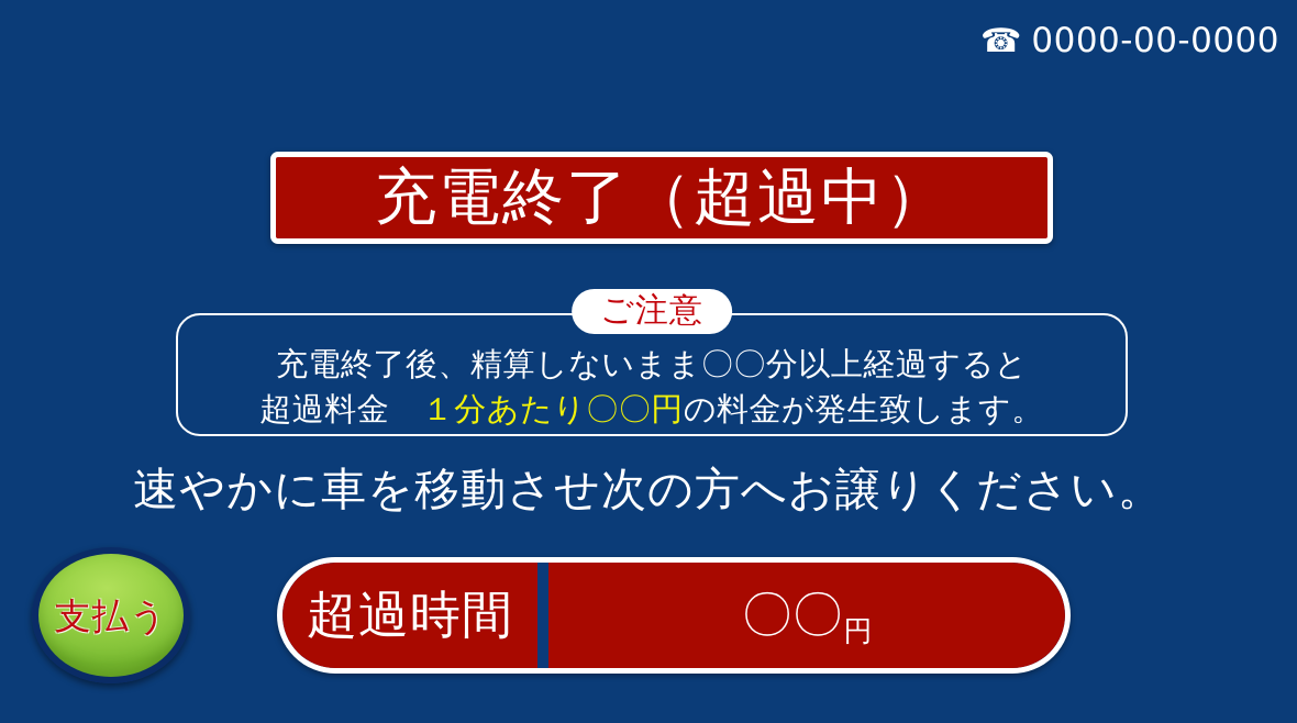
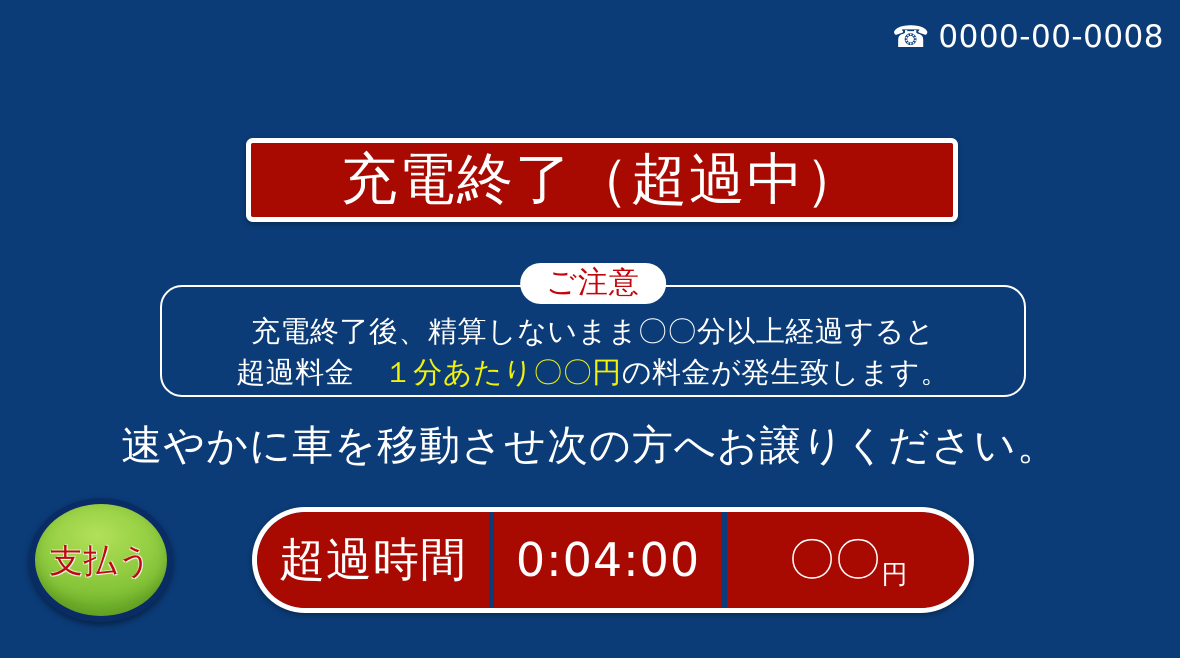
  ☎
- 0000-00-0000
+ 0000-00-0008
  充電終了（超過中）
  ご注意
  充電終了後、精算しないまま〇〇分以上経過すると
  超過料金 １分あたり〇〇円の料金が発生致します。
  速やかに車を移動させ次の方へお譲りください。
  支払う
  超過時間
+ 0:04:00
  〇〇
  円
